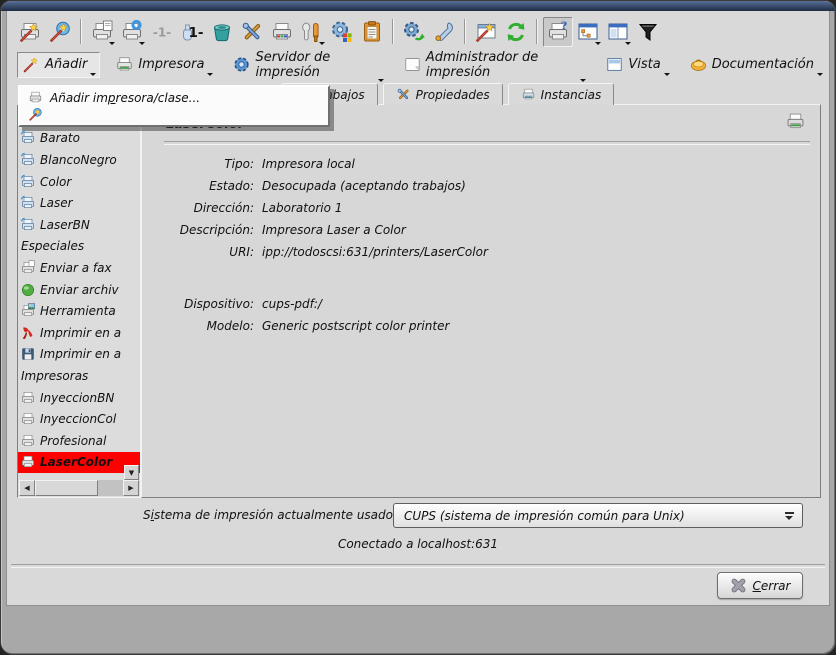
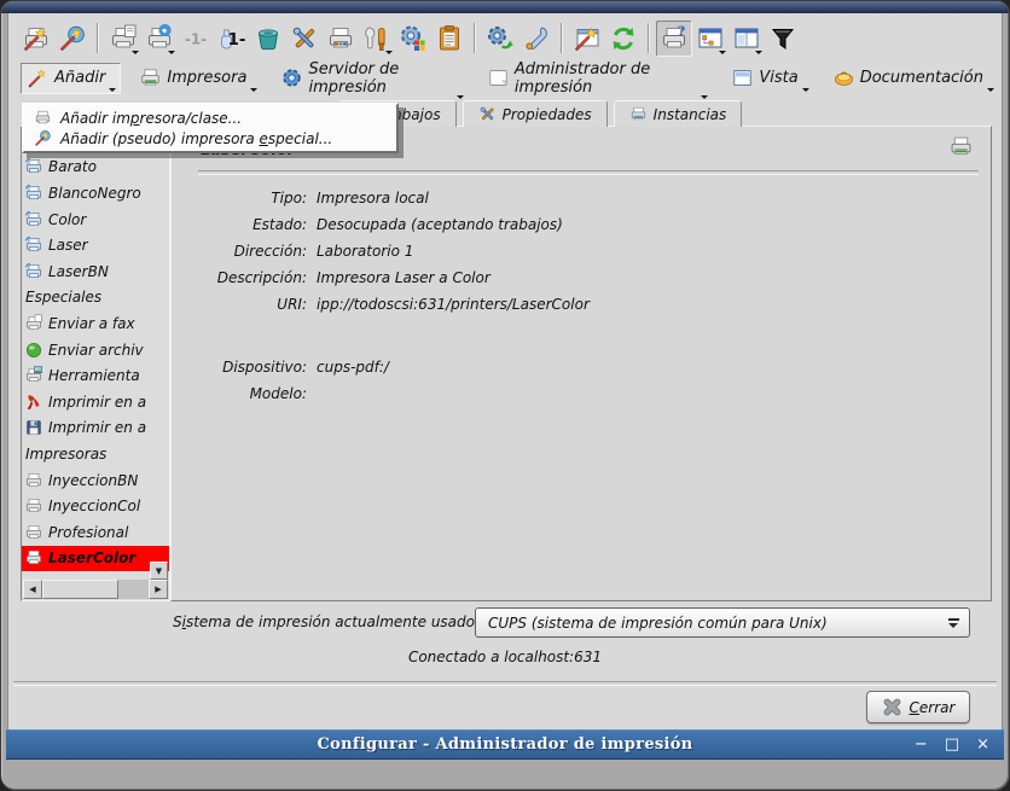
  -1-
  1-
  ?
  Añadir
  Impresora
  Servidor de impresión
  Administrador de impresión
  Vista
  Documentación
  Propiedades
  Instancias
  Barato
  BlancoNegro
  Color
  Laser
  LaserBN
  Especiales
  Enviar a fax
  Enviar archiv
  Herramienta
  Imprimir en a
  Imprimir en a
  Impresoras
  InyeccionBN
  InyeccionCol
  Profesional
  LaserColor
  ▼
  ◀
  ▶
  Tipo:
  Impresora local
  Estado:
  Desocupada (aceptando trabajos)
  Dirección:
  Laboratorio 1
  Descripción:
  Impresora Laser a Color
  URI:
  ipp://todoscsi:631/printers/LaserColor
  Dispositivo:
  cups-pdf:/
  Modelo:
- Generic postscript color printer
  Sistema de impresión actualmente usado
  CUPS (sistema de impresión común para Unix)
  Conectado a localhost:631
  Cerrar
  Añadir impresora/clase...
+ Añadir (pseudo) impresora especial...
+ Configurar - Administrador de impresión
+ −
+ □
+ ×
